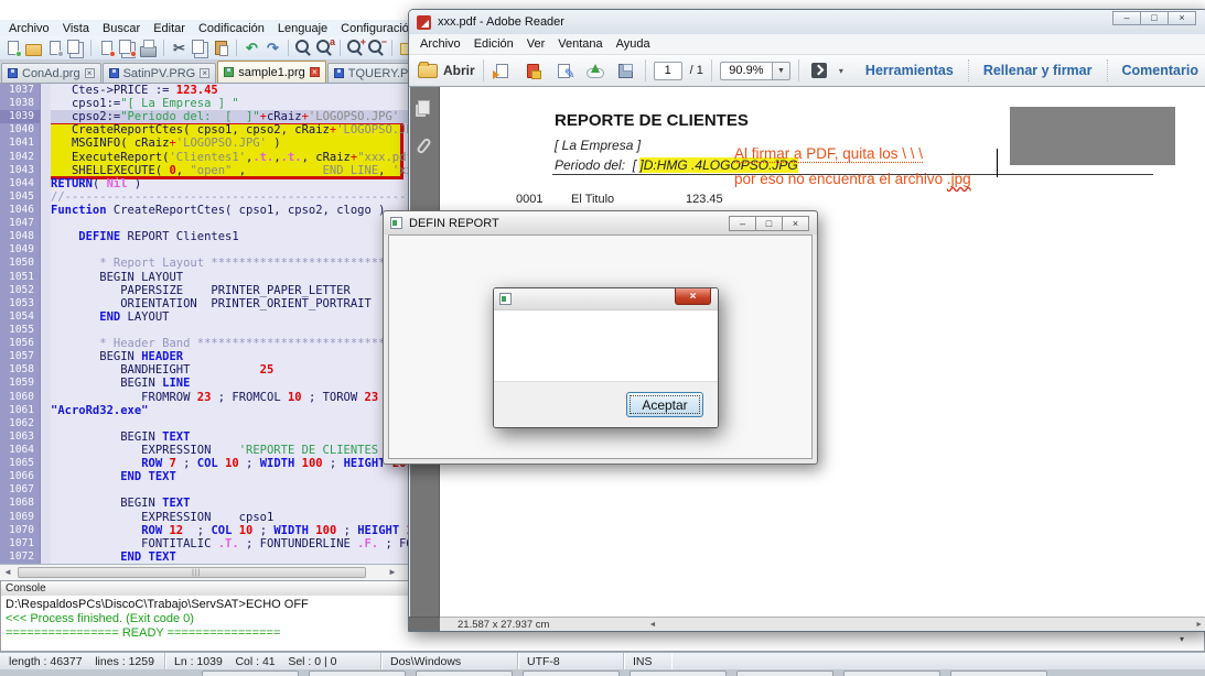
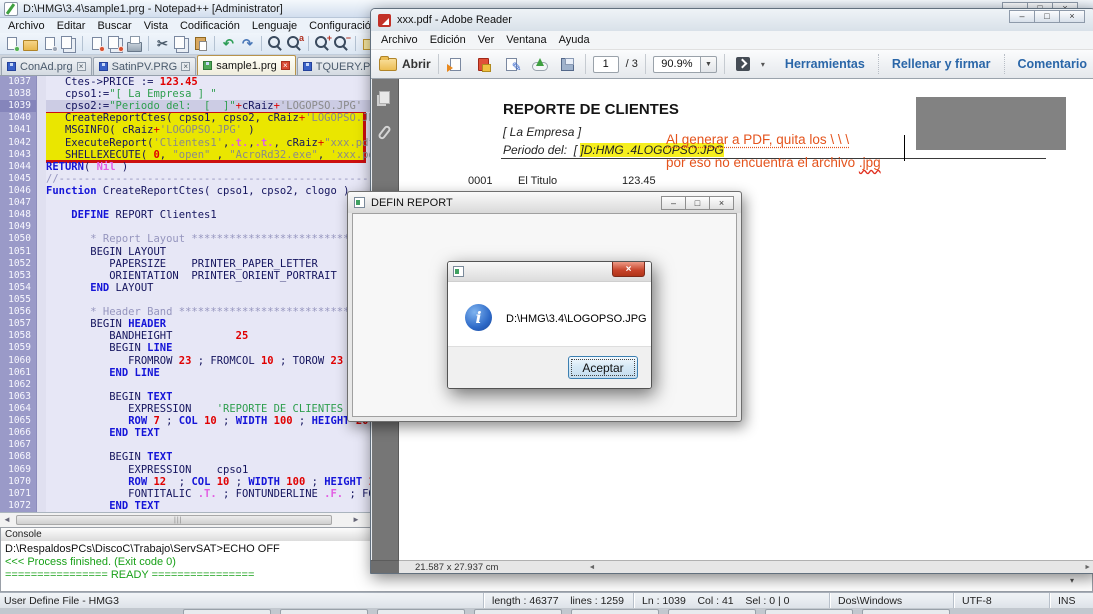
+ D:\HMG\3.4\sample1.prg - Notepad++ [Administrator]
  Archivo
- Vista
+ Editar
  Buscar
- Editar
+ Vista
  Codificación
  Lenguaje
  Configuració
  ✂
  ↶
  ↷
  a
  +
  −
  ConAd.prg
  SatinPV.PRG
  sample1.prg
  TQUERY.P
  1037
  1038
  1039
  1040
  1041
  1042
  1043
  1044
  1045
  1046
  1047
  1048
  1049
  1050
  1051
  1052
  1053
  1054
  1055
  1056
  1057
  1058
  1059
  1060
  1061
  1062
  1063
  1064
  1065
  1066
  1067
  1068
  1069
  1070
  1071
  1072
  Ctes->PRICE := 123.45
  cpso1:="[ La Empresa ] "
  cpso2:="Periodo del: [ ]"+cRaiz+'LOGOPSO.JPG'
  CreateReportCtes( cpso1, cpso2, cRaiz+'LOGOPSO.J
  MSGINFO( cRaiz+'LOGOPSO.JPG' )
  ExecuteReport('Clientes1',.t.,.t., cRaiz+"xxx.pd
- SHELLEXECUTE( 0, "open" , END LINE, 'x
+ SHELLEXECUTE( 0, "open" , "AcroRd32.exe", 'xxx.p
  RETURN( Nil )
  //-------------------------------------------------
  Function CreateReportCtes( cpso1, cpso2, clogo )
  DEFINE REPORT Clientes1
  * Report Layout ************************
  BEGIN LAYOUT
  PAPERSIZE PRINTER_PAPER_LETTER
  ORIENTATION PRINTER_ORIENT_PORTRAIT
  END LAYOUT
  * Header Band **************************
  BEGIN HEADER
  BANDHEIGHT 25
  BEGIN LINE
  FROMROW 23 ; FROMCOL 10 ; TOROW 23
- "AcroRd32.exe"
+ END LINE
  BEGIN TEXT
  EXPRESSION 'REPORTE DE CLIENTES
  ROW 7 ; COL 10 ; WIDTH 100 ; HEIGHT
  END TEXT
  BEGIN TEXT
  EXPRESSION cpso1
  ROW 12 ; COL 10 ; WIDTH 100 ; HEIGHT
  FONTITALIC .T. ; FONTUNDERLINE .F. ; F
  END TEXT
  ◄
  ►
  Console
  D:\RespaldosPCs\DiscoC\Trabajo\ServSAT>ECHO OFF
  <<< Process finished. (Exit code 0)
  ================ READY ================
  ▾
+ User Define File - HMG3
  length : 46377 lines : 1259
  Ln : 1039 Col : 41 Sel : 0 | 0
  Dos\Windows
  UTF-8
  INS
  xxx.pdf - Adobe Reader
  –
  □
  ×
  Archivo
  Edición
  Ver
  Ventana
  Ayuda
  Abrir
  1
- / 1
+ / 3
  90.9%
  ▾
  Herramientas
  Rellenar y firmar
  Comentario
  REPORTE DE CLIENTES
  [ La Empresa ]
  Periodo del: [ ]D:HMG .4LOGOPSO.JPG
- Al firmar a PDF, quita los \ \ \
+ Al generar a PDF, quita los \ \ \
  por eso no encuentra el archivo .jpg
  0001
  El Titulo
  123.45
  21.587 x 27.937 cm
  DEFIN REPORT
  –
  □
  ×
  ×
+ D:\HMG\3.4\LOGOPSO.JPG
  Aceptar
